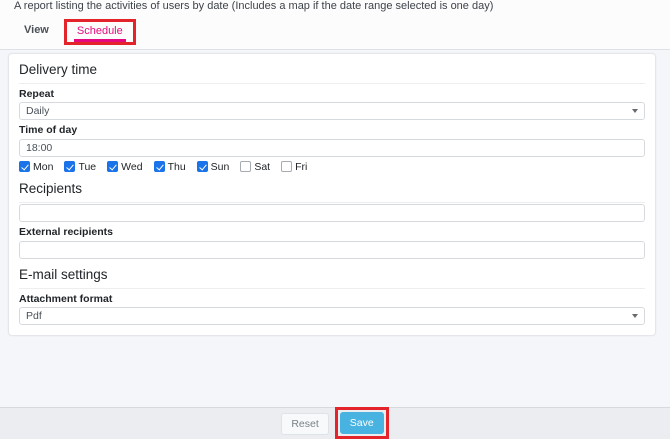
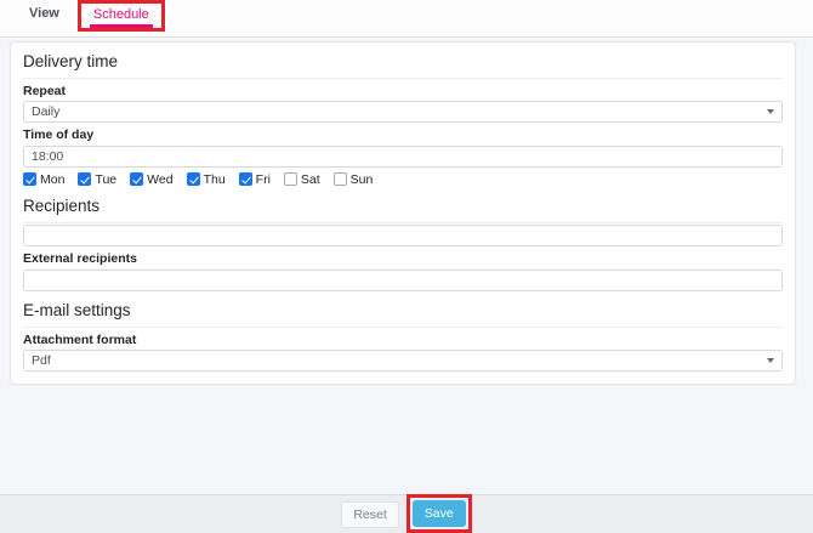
- A report listing the activities of users by date (Includes a map if the date range selected is one day)
  View
  Schedule
  Delivery time
  Repeat
  Daily
  Time of day
  18:00
  Mon
  Tue
  Wed
  Thu
- Sun
+ Fri
  Sat
- Fri
+ Sun
  Recipients
  External recipients
  E-mail settings
  Attachment format
  Pdf
  Reset
  Save
